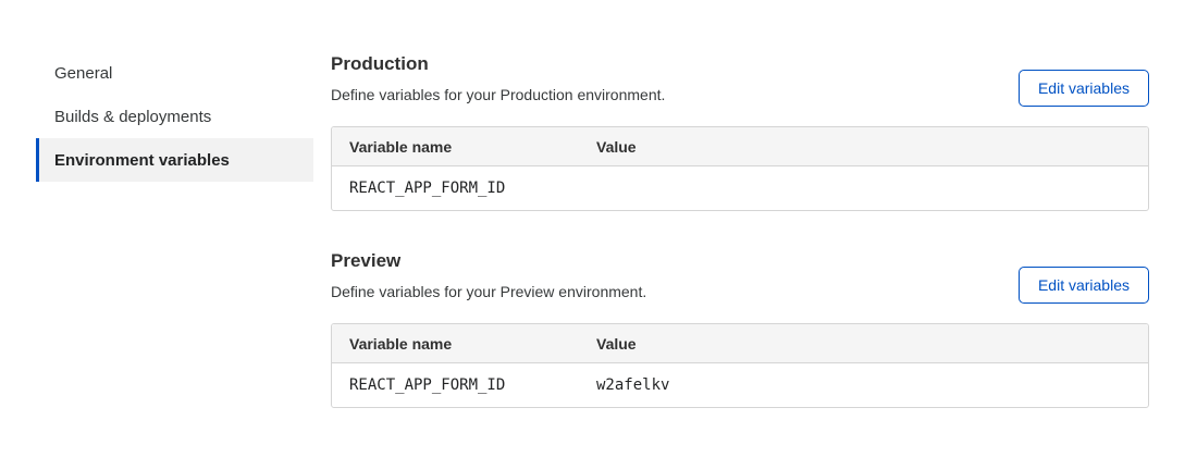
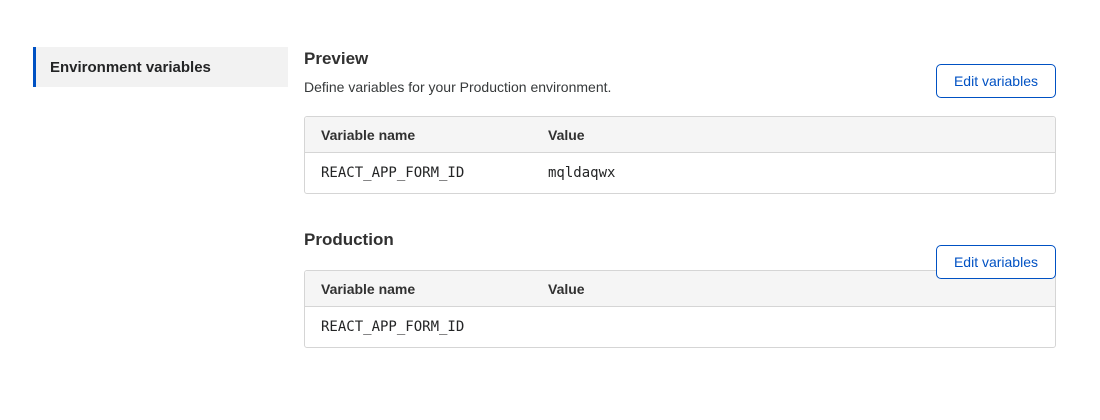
- General
- Builds & deployments
  Environment variables
- Production
+ Preview
  Define variables for your Production environment.
  Edit variables
  Variable name
  Value
  REACT_APP_FORM_ID
+ mqldaqwx
- Preview
+ Production
- Define variables for your Preview environment.
  Edit variables
  Variable name
  Value
  REACT_APP_FORM_ID
- w2afelkv
